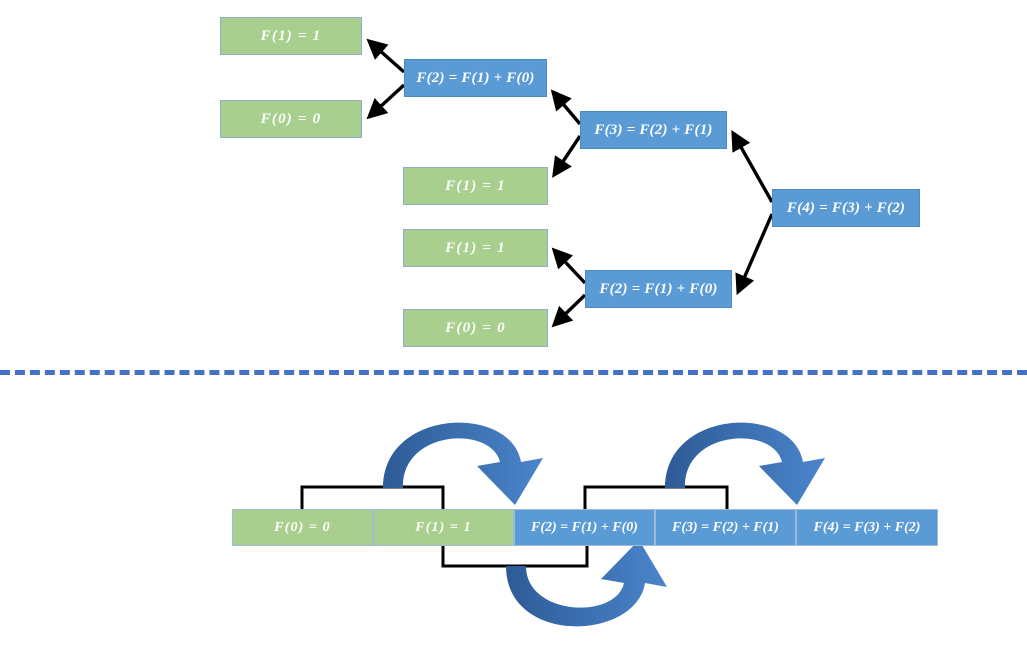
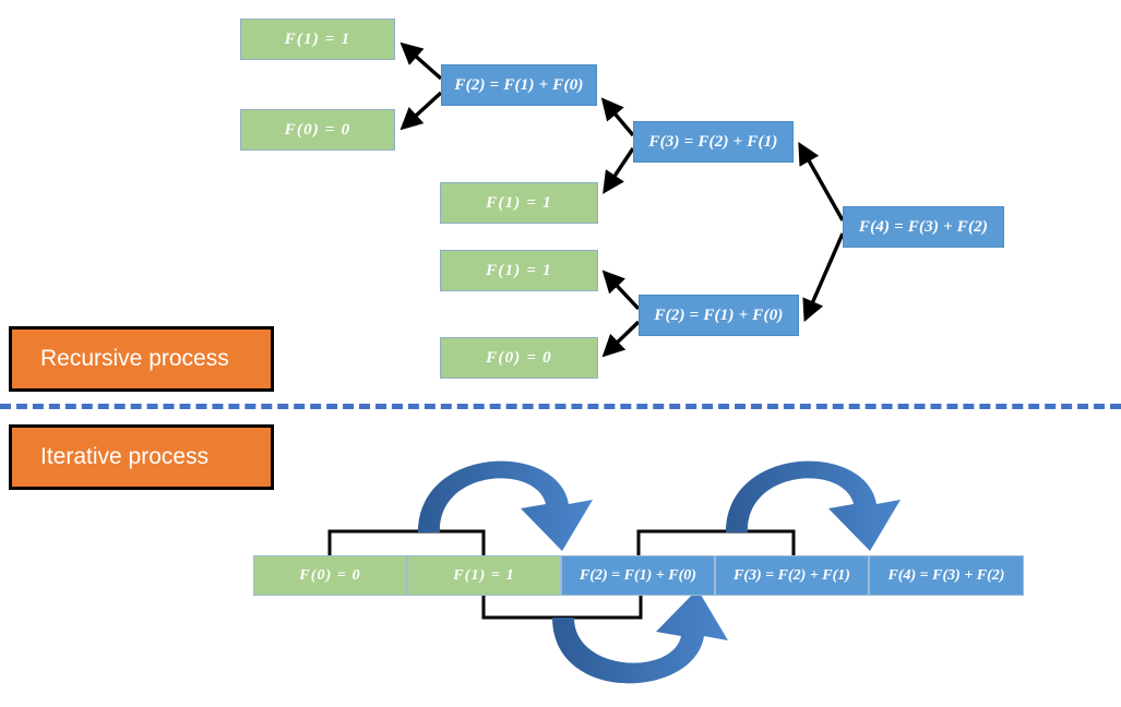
  F(1) = 1
  F(0) = 0
  F(2) = F(1) + F(0)
  F(3) = F(2) + F(1)
  F(1) = 1
  F(1) = 1
  F(0) = 0
  F(2) = F(1) + F(0)
  F(4) = F(3) + F(2)
+ Recursive process
+ Iterative process
  F(0) = 0
  F(1) = 1
  F(2) = F(1) + F(0)
  F(3) = F(2) + F(1)
  F(4) = F(3) + F(2)
